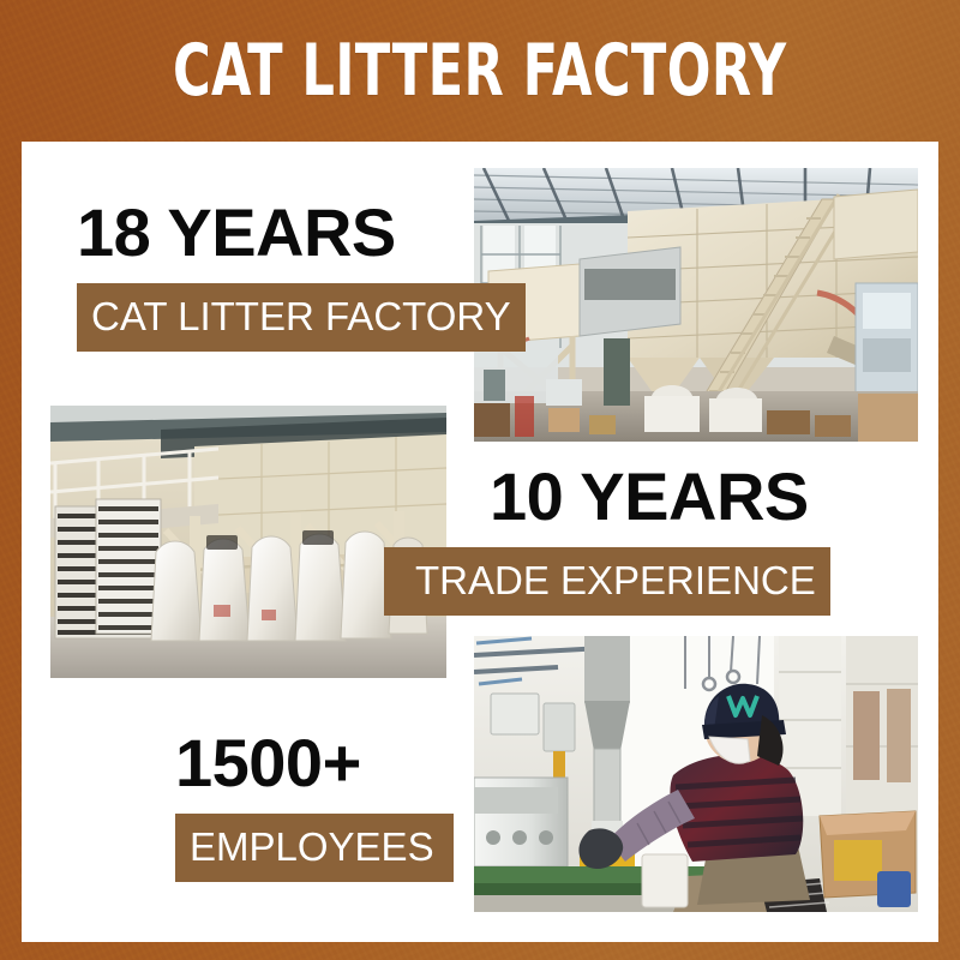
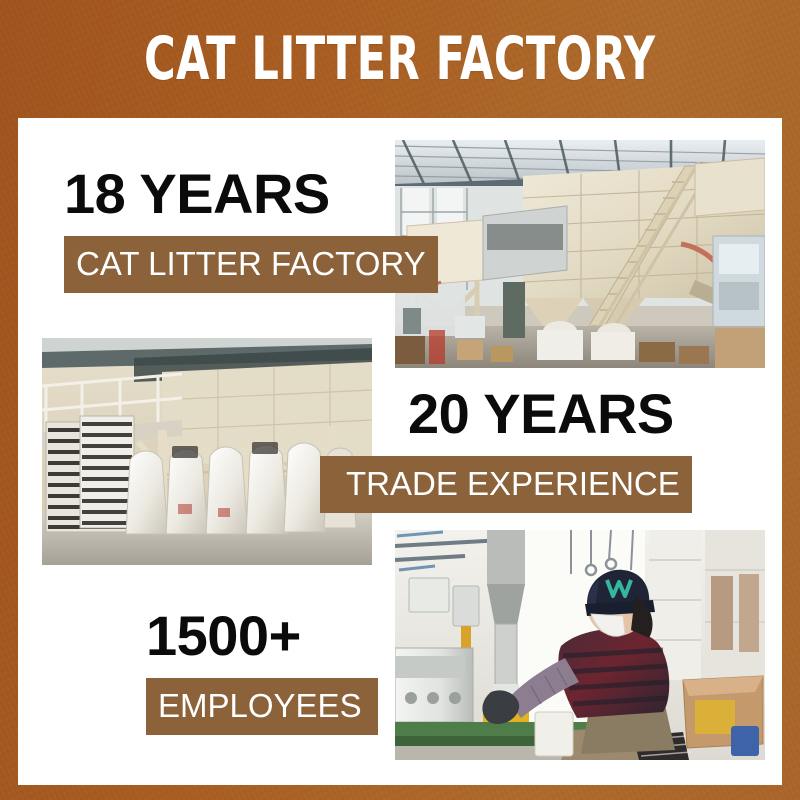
  CAT LITTER FACTORY
  18 YEARS
  CAT LITTER FACTORY
- 10 YEARS
+ 20 YEARS
  TRADE EXPERIENCE
  1500+
  EMPLOYEES
